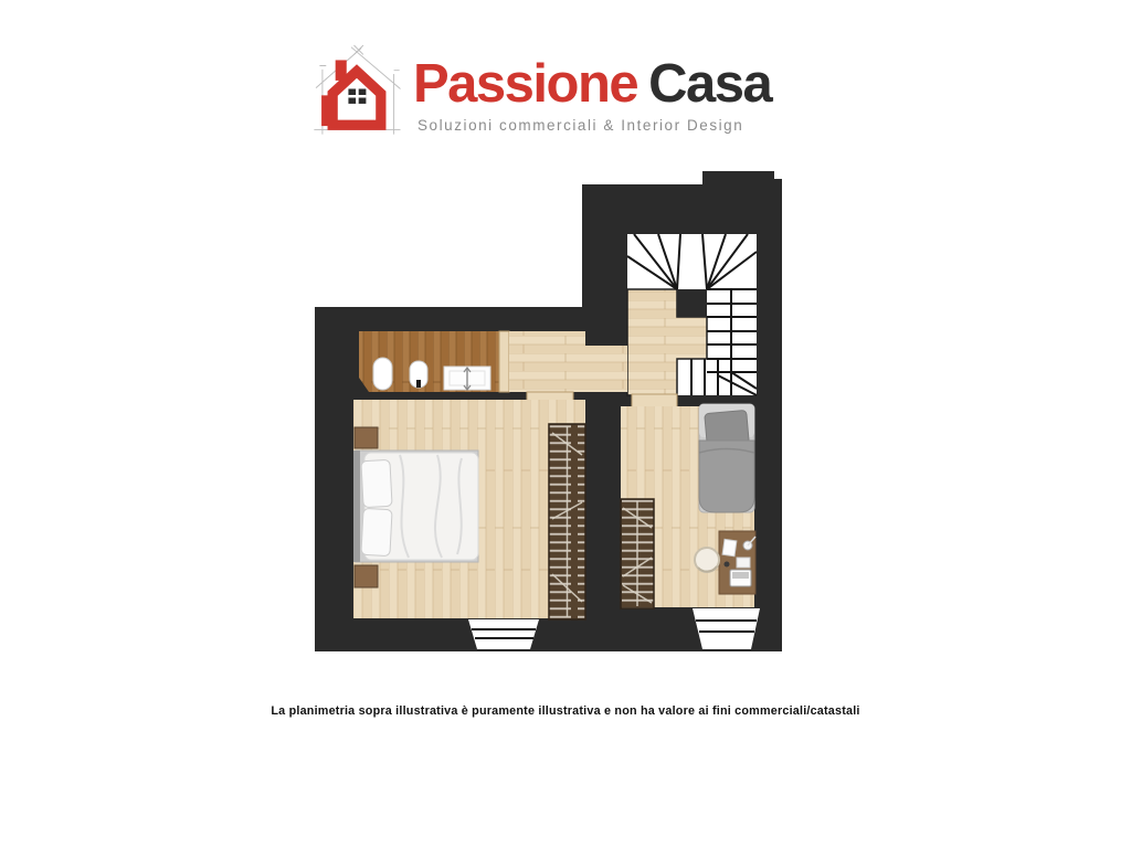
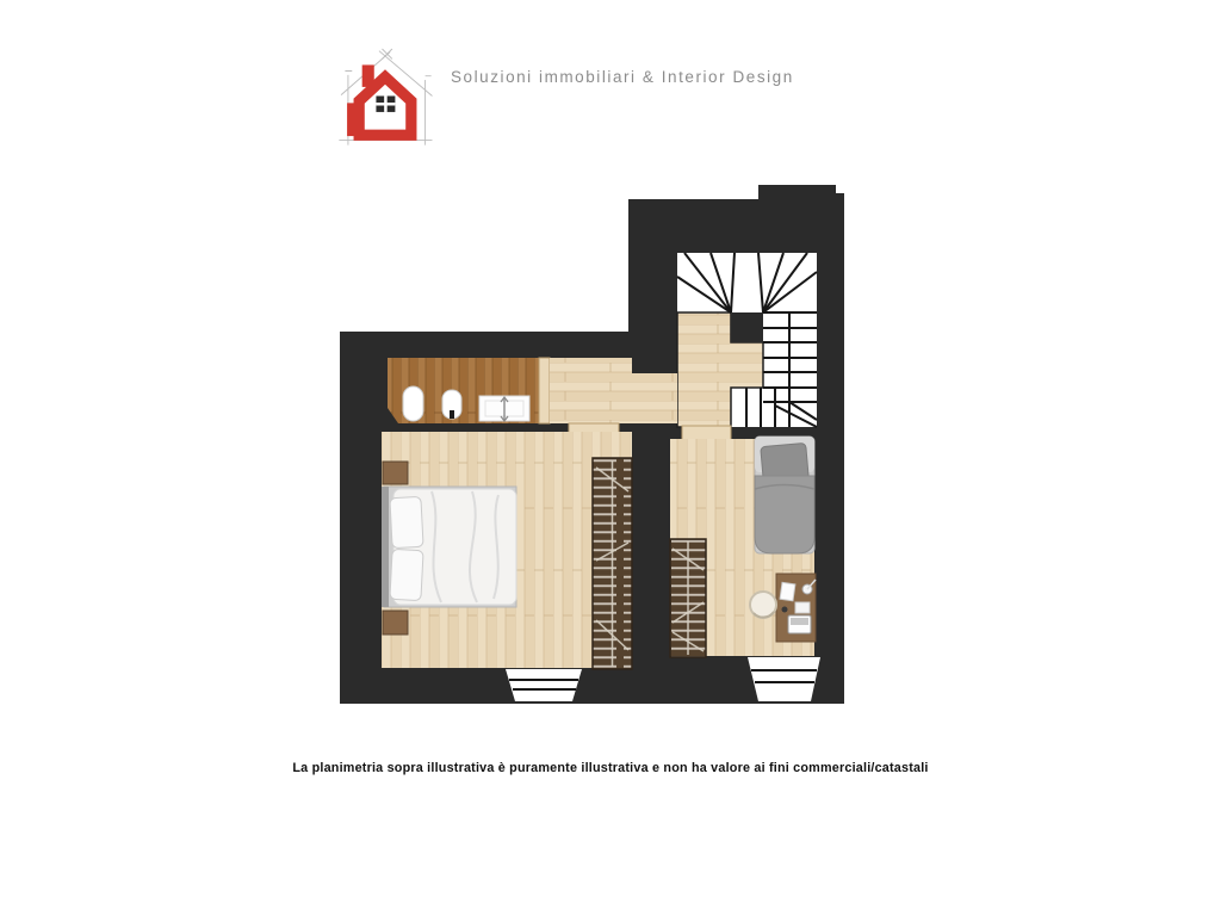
- Passione Casa
- Soluzioni commerciali & Interior Design
+ Soluzioni immobiliari & Interior Design
  La planimetria sopra illustrativa è puramente illustrativa e non ha valore ai fini commerciali/catastali
